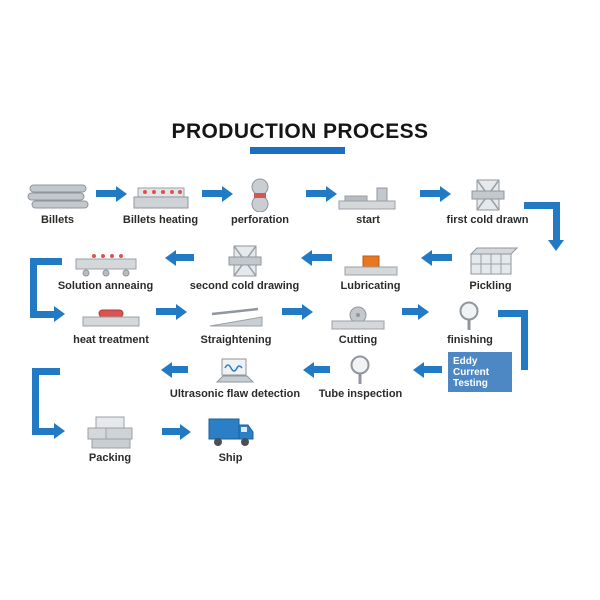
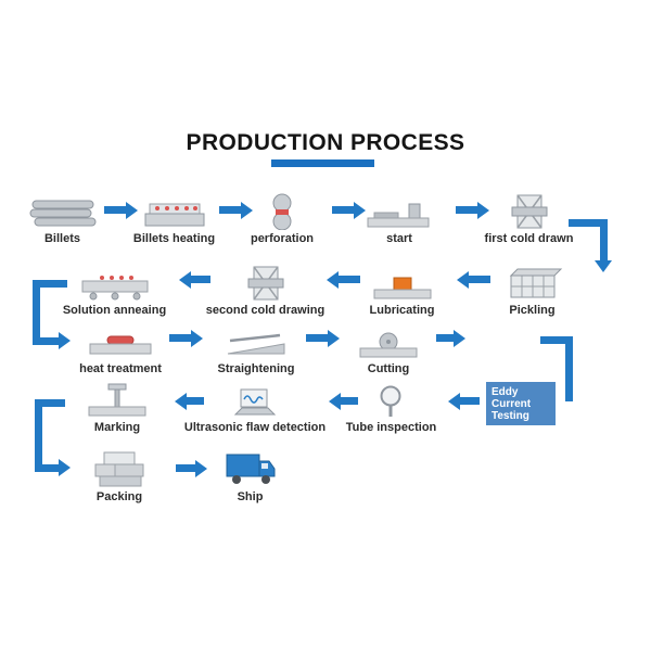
  PRODUCTION PROCESS
  Billets
  Billets heating
  perforation
  start
  first cold drawn
  Pickling
  Lubricating
  second cold drawing
  Solution anneaing
  heat treatment
  Straightening
  Cutting
- finishing
  Eddy Current
  Testing
  Tube inspection
  Ultrasonic flaw detection
+ Marking
  Packing
  Ship
